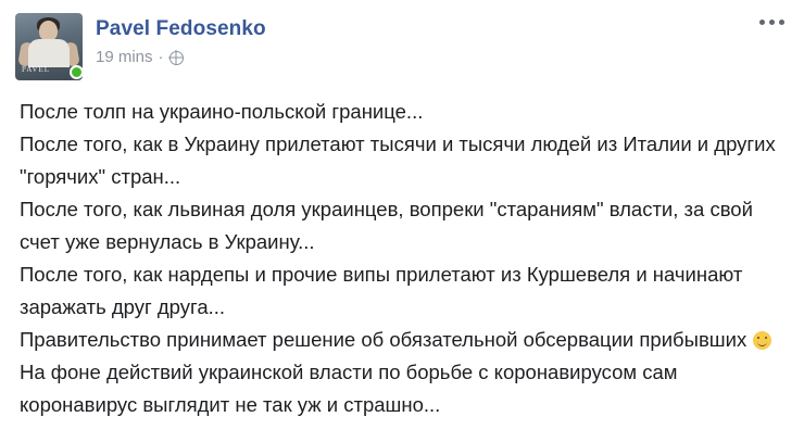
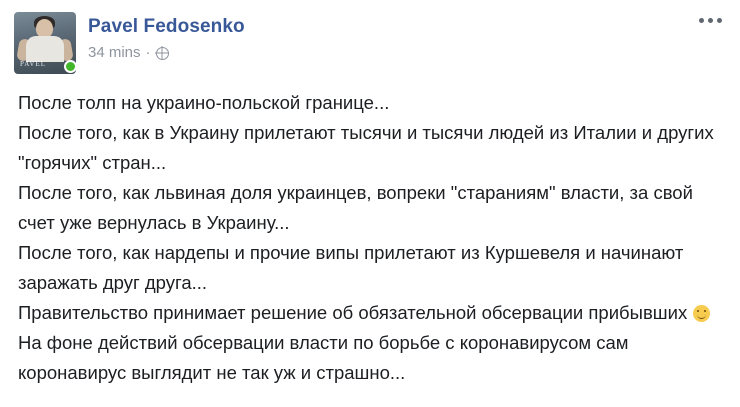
  PAVEL
  Pavel Fedosenko
- 19 mins
+ 34 mins
  ·
  После толп на украино-польской границе...
  После того, как в Украину прилетают тысячи и тысячи людей из Италии и других "горячих" стран...
  После того, как львиная доля украинцев, вопреки "стараниям" власти, за свой счет уже вернулась в Украину...
  После того, как нардепы и прочие випы прилетают из Куршевеля и начинают заражать друг друга...
  Правительство принимает решение об обязательной обсервации прибывших
- На фоне действий украинской власти по борьбе с коронавирусом сам коронавирус выглядит не так уж и страшно...
+ На фоне действий обсервации власти по борьбе с коронавирусом сам коронавирус выглядит не так уж и страшно...
